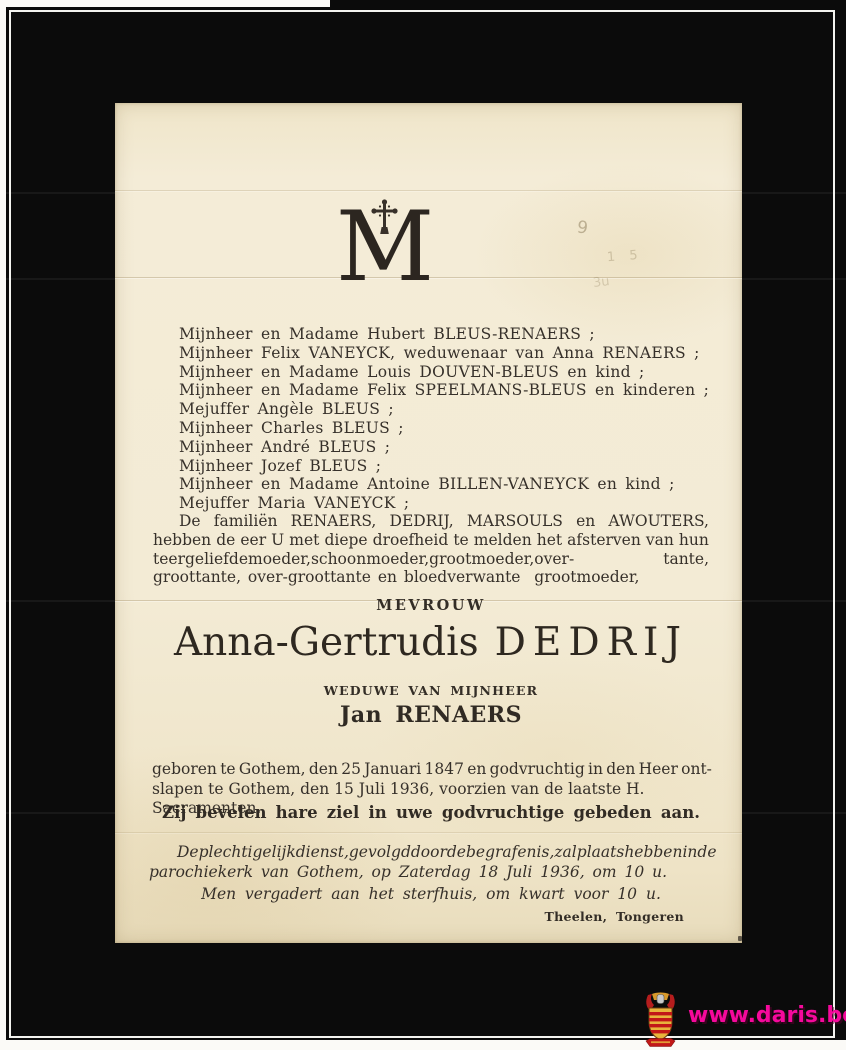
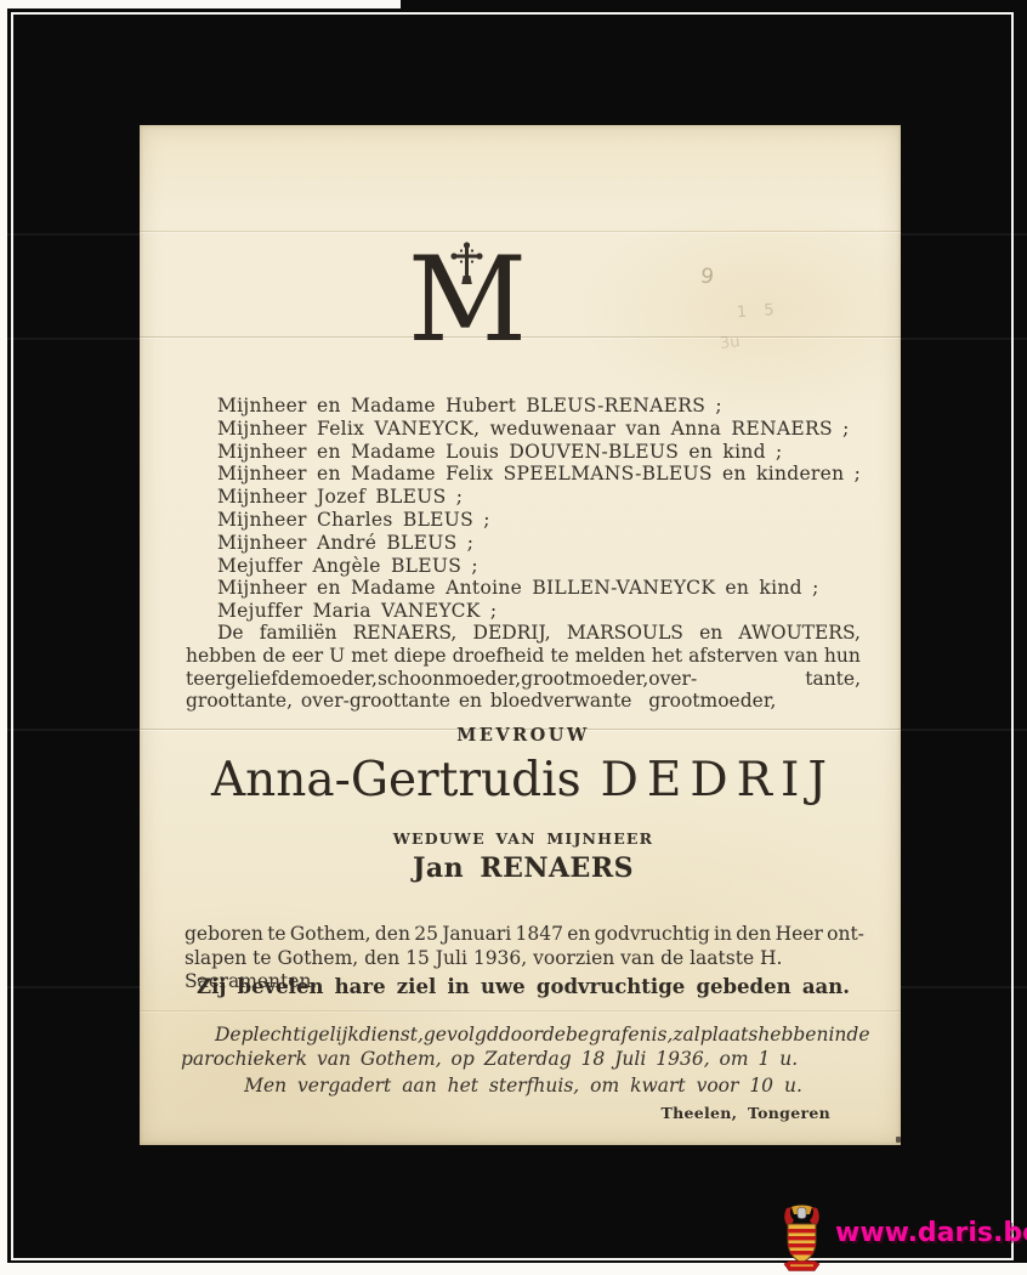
  M
  Mijnheer en Madame Hubert BLEUS-RENAERS ;
  Mijnheer Felix VANEYCK, weduwenaar van Anna RENAERS ;
  Mijnheer en Madame Louis DOUVEN-BLEUS en kind ;
  Mijnheer en Madame Felix SPEELMANS-BLEUS en kinderen ;
- Mejuffer Angèle BLEUS ;
+ Mijnheer Jozef BLEUS ;
  Mijnheer Charles BLEUS ;
  Mijnheer André BLEUS ;
- Mijnheer Jozef BLEUS ;
+ Mejuffer Angèle BLEUS ;
  Mijnheer en Madame Antoine BILLEN-VANEYCK en kind ;
  Mejuffer Maria VANEYCK ;
  De
  familiën
  RENAERS,
  DEDRIJ,
  MARSOULS
  en
  AWOUTERS,
  hebben
  de
  eer
  U
  met
  diepe
  droefheid
  te
  melden
  het
  afsterven
  van
  hun
  teergeliefde
  moeder,
  schoonmoeder,
  grootmoeder,
  over-grootmoeder,
  tante,
  groottante, over-groottante en bloedverwante
  MEVROUW
  Anna-Gertrudis DEDRIJ
  WEDUWE VAN MIJNHEER
  Jan RENAERS
  geboren
  te
  Gothem,
  den
  25
  Januari
  1847
  en
  godvruchtig
  in
  den
  Heer
  ont-
  slapen te Gothem, den 15 Juli 1936, voorzien van de laatste H. Sacramenten.
  Zij bevelen hare ziel in uwe godvruchtige gebeden aan.
  De
  plechtige
  lijkdienst,
  gevolgd
  door
  de
  begrafenis,
  zal
  plaats
  hebben
  in
  de
- parochiekerk van Gothem, op Zaterdag 18 Juli 1936, om 10 u.
+ parochiekerk van Gothem, op Zaterdag 18 Juli 1936, om 1 u.
  Men vergadert aan het sterfhuis, om kwart voor 10 u.
  Theelen, Tongeren
  www.daris.b
